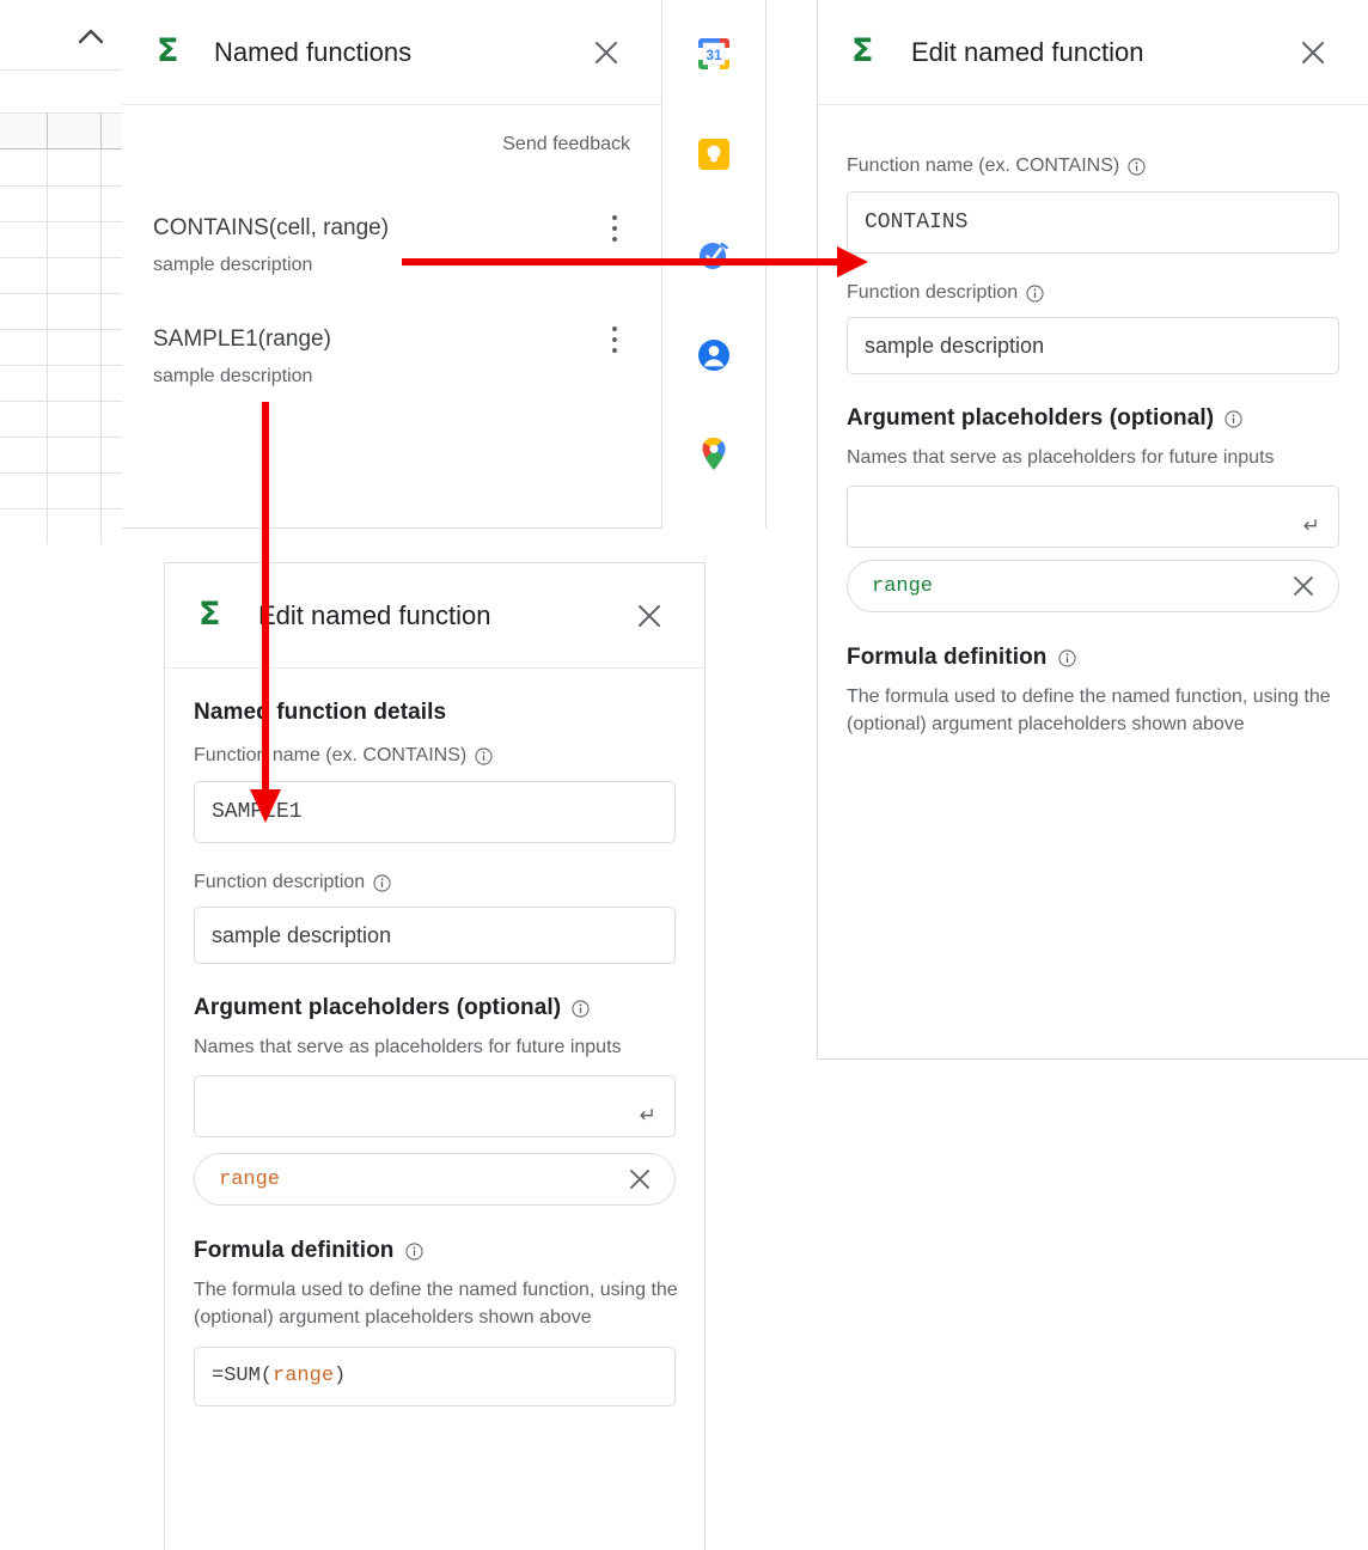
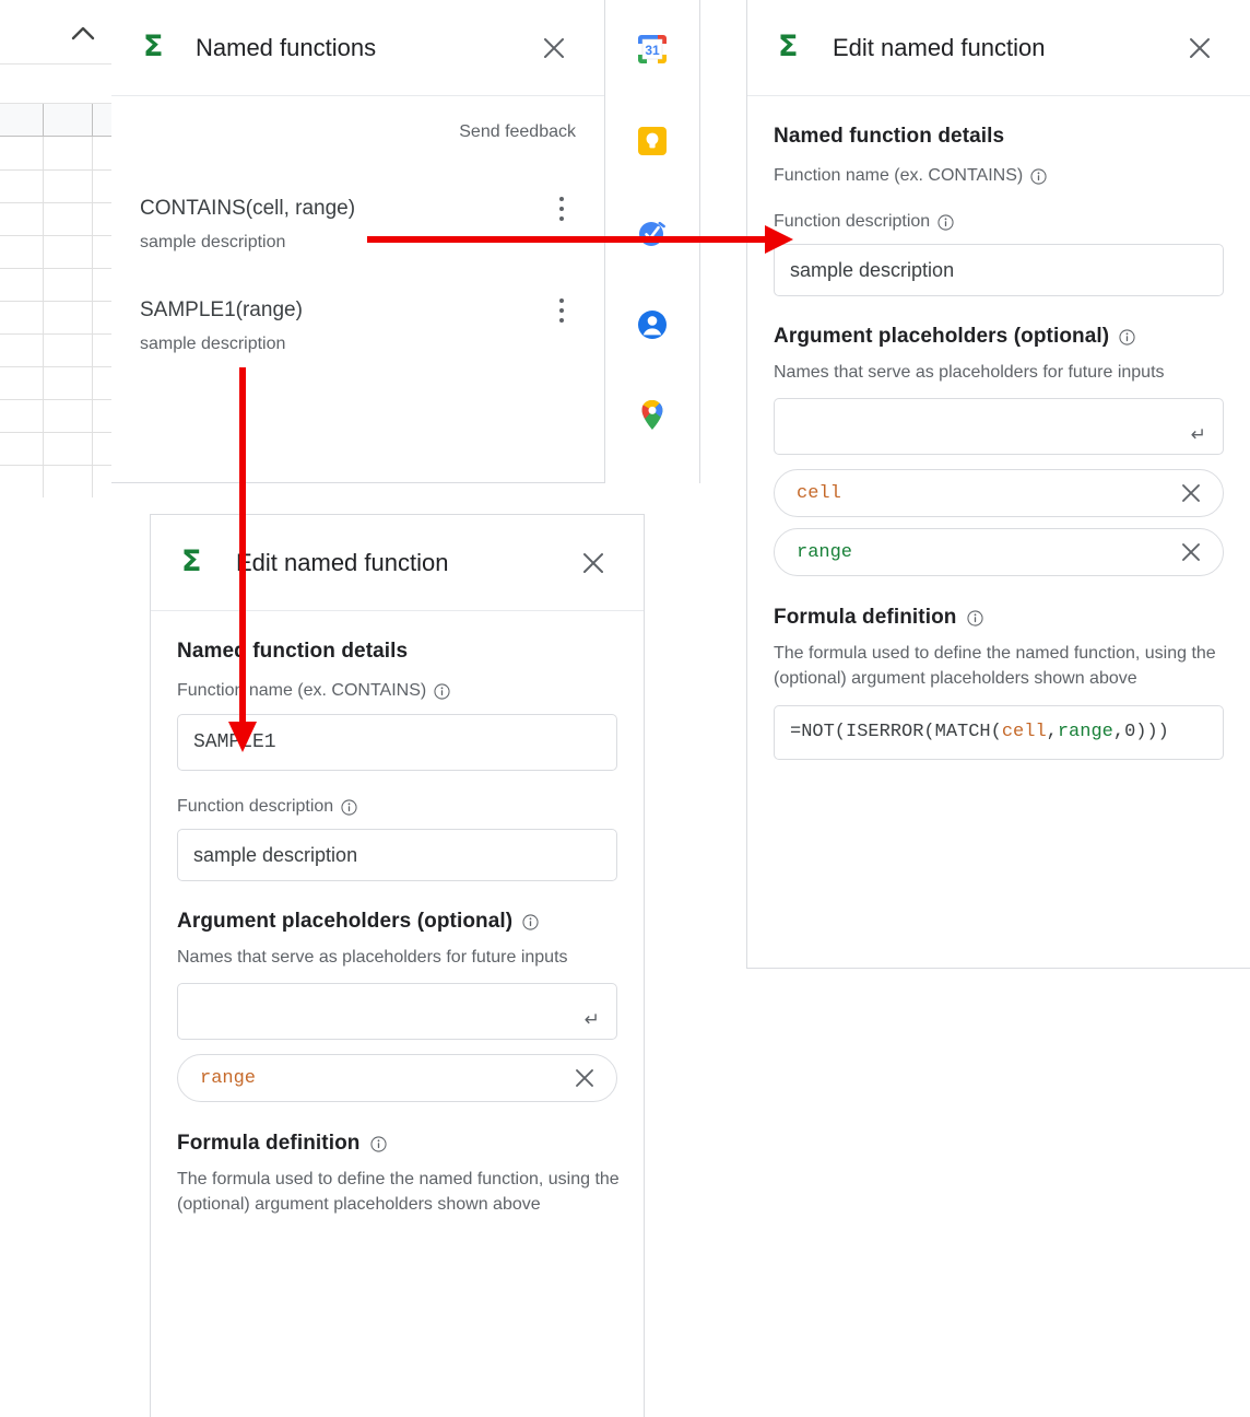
  Σ
  Named functions
  Send feedback
  CONTAINS(cell, range)
  sample description
  SAMPLE1(range)
  sample description
  31
  Σ
  Edit named function
+ Named function details
  Function name (ex. CONTAINS)
- CONTAINS
  Function description
  sample description
  Argument placeholders (optional)
  Names that serve as placeholders for future inputs
  ↵
+ cell
  range
  Formula definition
  The formula used to define the named function, using the (optional) argument placeholders shown above
+ =NOT(ISERROR(MATCH(cell,range,0)))
  Σ
  dit named function
  Name function details
  Function name (ex. CONTAINS)
  SAMPE1
  Function description
  sample description
  Argument placeholders (optional)
  Names that serve as placeholders for future inputs
  ↵
  range
  Formula definition
  The formula used to define the named function, using the (optional) argument placeholders shown above
- =SUM(range)
